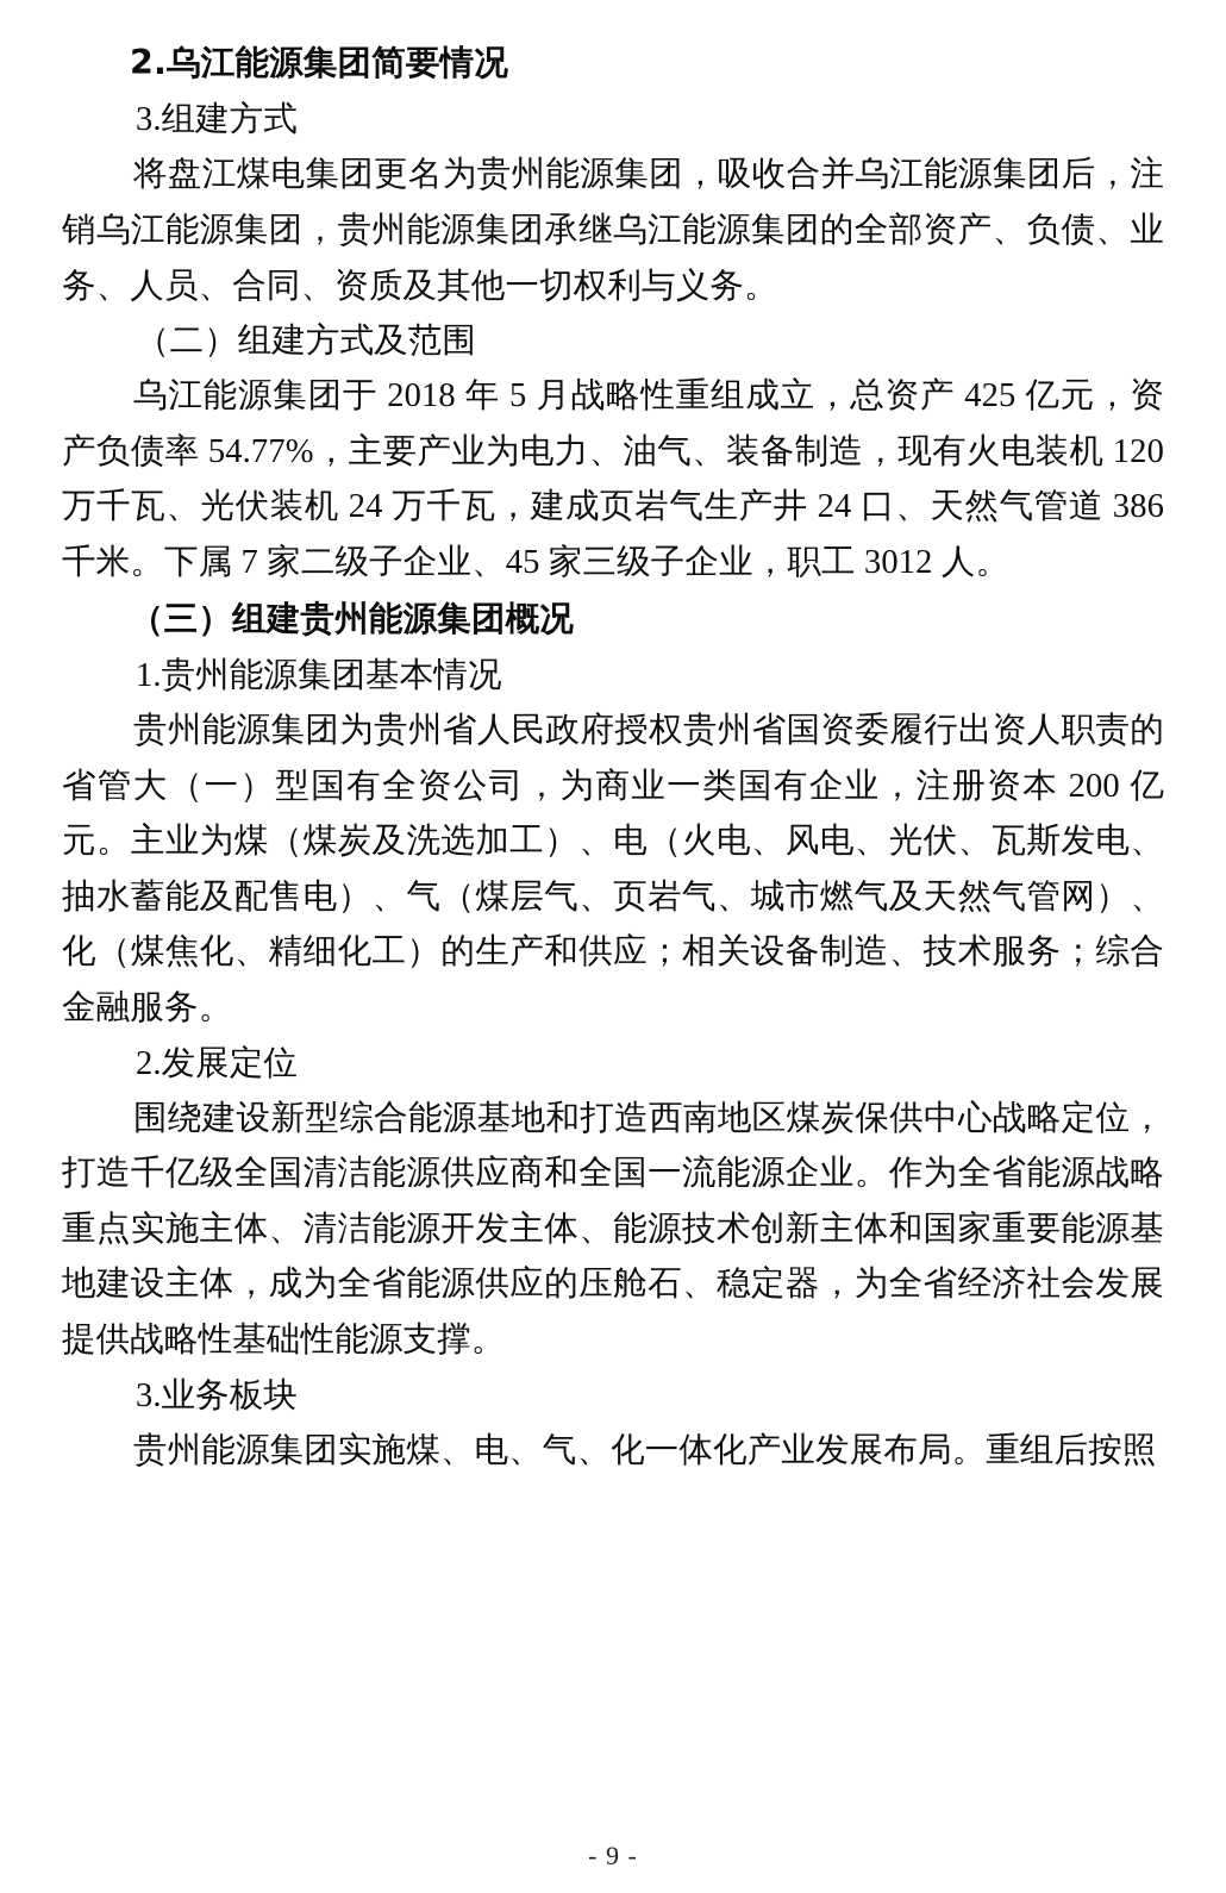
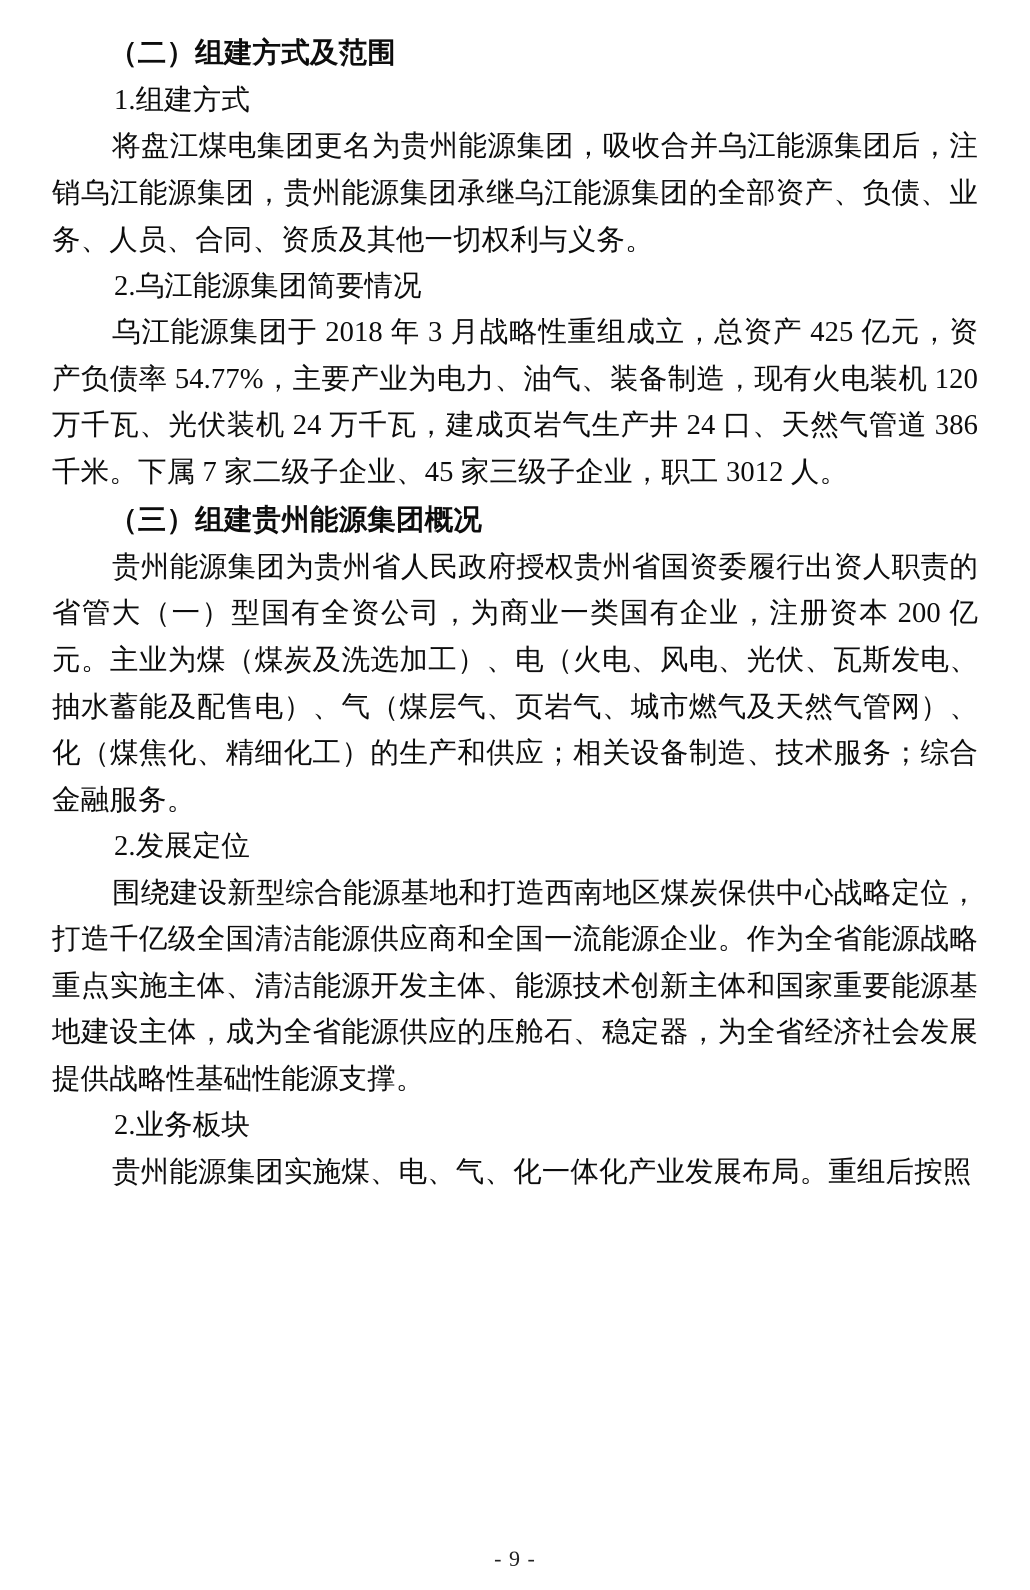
- 2.乌江能源集团简要情况
+ （二）组建方式及范围
- 3.组建方式
+ 1.组建方式
  将盘江煤电集团更名为贵州能源集团，吸收合并乌江能源集团后，注销乌江能源集团，贵州能源集团承继乌江能源集团的全部资产、负债、业务、人员、合同、资质及其他一切权利与义务。
- （二）组建方式及范围
+ 2.乌江能源集团简要情况
- 乌江能源集团于 2018 年 5 月战略性重组成立，总资产 425 亿元，资产负债率 54.77%，主要产业为电力、油气、装备制造，现有火电装机 120 万千瓦、光伏装机 24 万千瓦，建成页岩气生产井 24 口、天然气管道 386 千米。下属 7 家二级子企业、45 家三级子企业，职工 3012 人。
+ 乌江能源集团于 2018 年 3 月战略性重组成立，总资产 425 亿元，资产负债率 54.77%，主要产业为电力、油气、装备制造，现有火电装机 120 万千瓦、光伏装机 24 万千瓦，建成页岩气生产井 24 口、天然气管道 386 千米。下属 7 家二级子企业、45 家三级子企业，职工 3012 人。
  （三）组建贵州能源集团概况
- 1.贵州能源集团基本情况
  贵州能源集团为贵州省人民政府授权贵州省国资委履行出资人职责的省管大（一）型国有全资公司，为商业一类国有企业，注册资本 200 亿元。主业为煤（煤炭及洗选加工）、电（火电、风电、光伏、瓦斯发电、抽水蓄能及配售电）、气（煤层气、页岩气、城市燃气及天然气管网）、化（煤焦化、精细化工）的生产和供应；相关设备制造、技术服务；综合金融服务。
  2.发展定位
  围绕建设新型综合能源基地和打造西南地区煤炭保供中心战略定位，打造千亿级全国清洁能源供应商和全国一流能源企业。作为全省能源战略重点实施主体、清洁能源开发主体、能源技术创新主体和国家重要能源基地建设主体，成为全省能源供应的压舱石、稳定器，为全省经济社会发展提供战略性基础性能源支撑。
- 3.业务板块
+ 2.业务板块
  贵州能源集团实施煤、电、气、化一体化产业发展布局。重组后按照
  - 9 -
